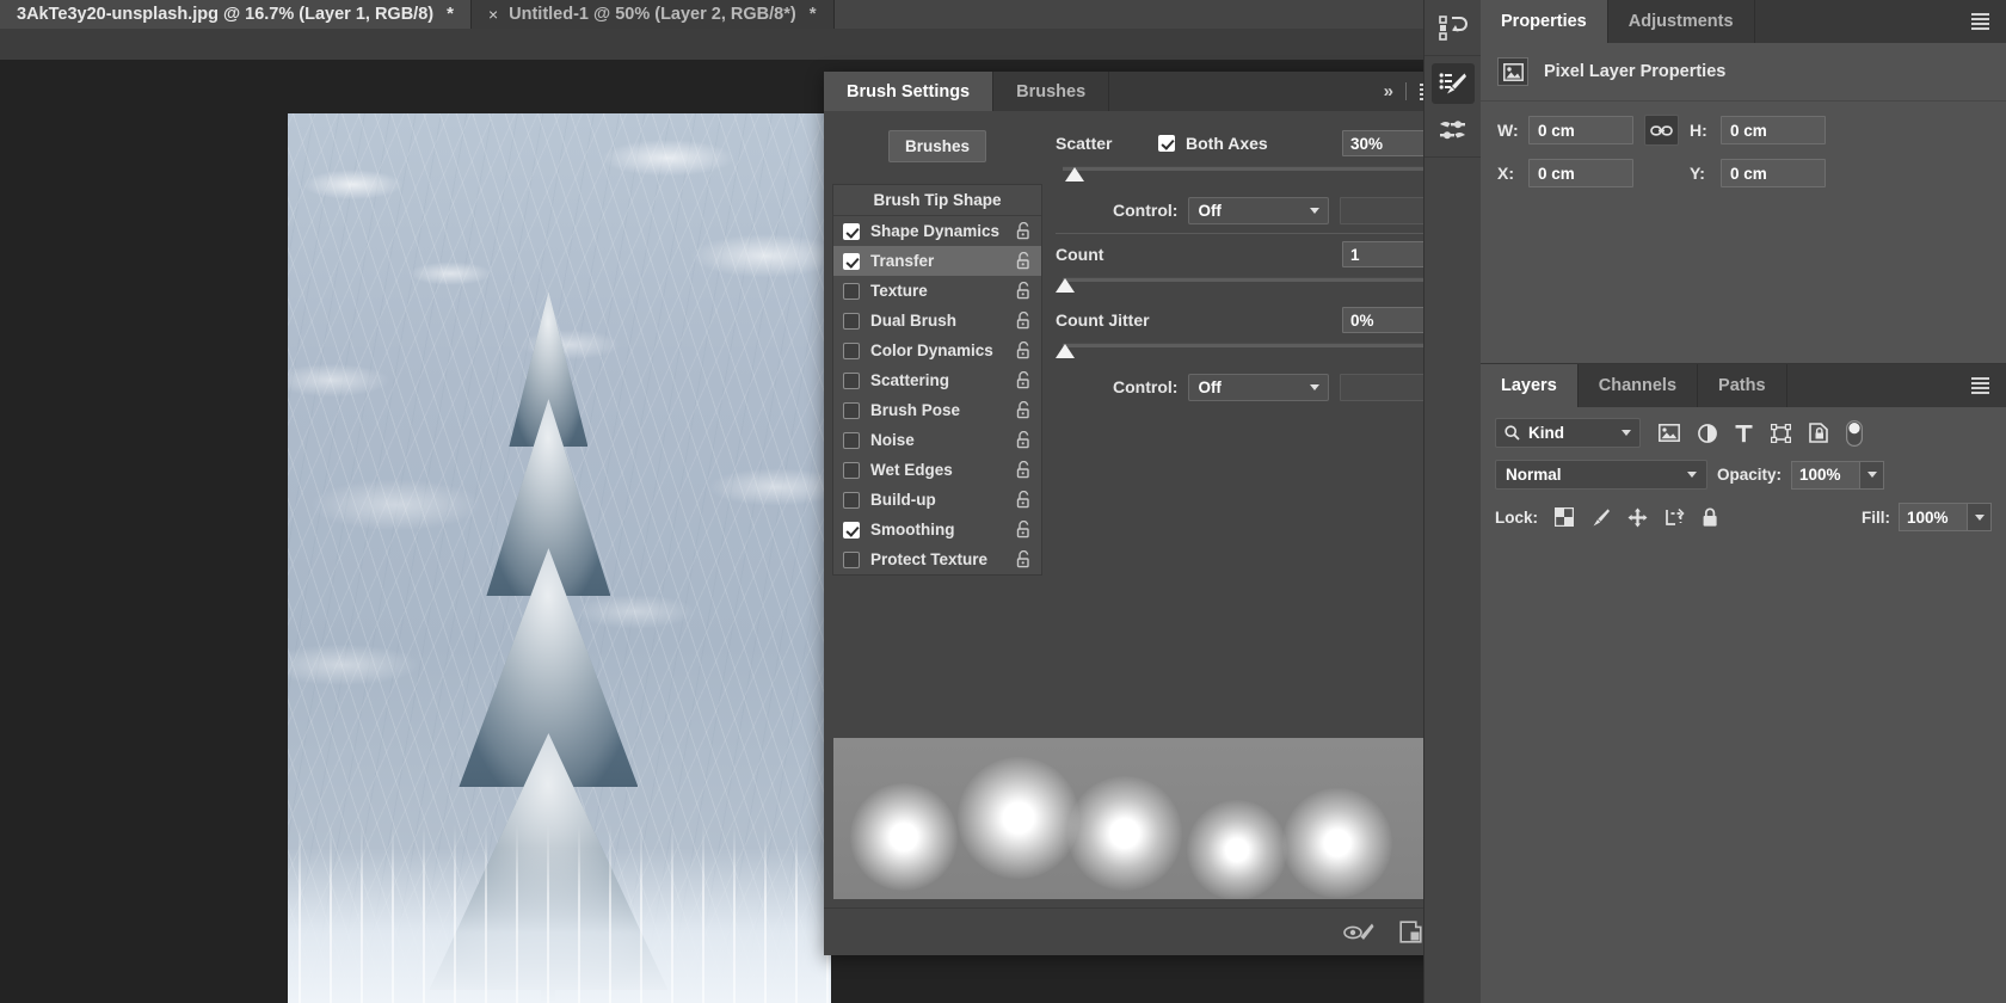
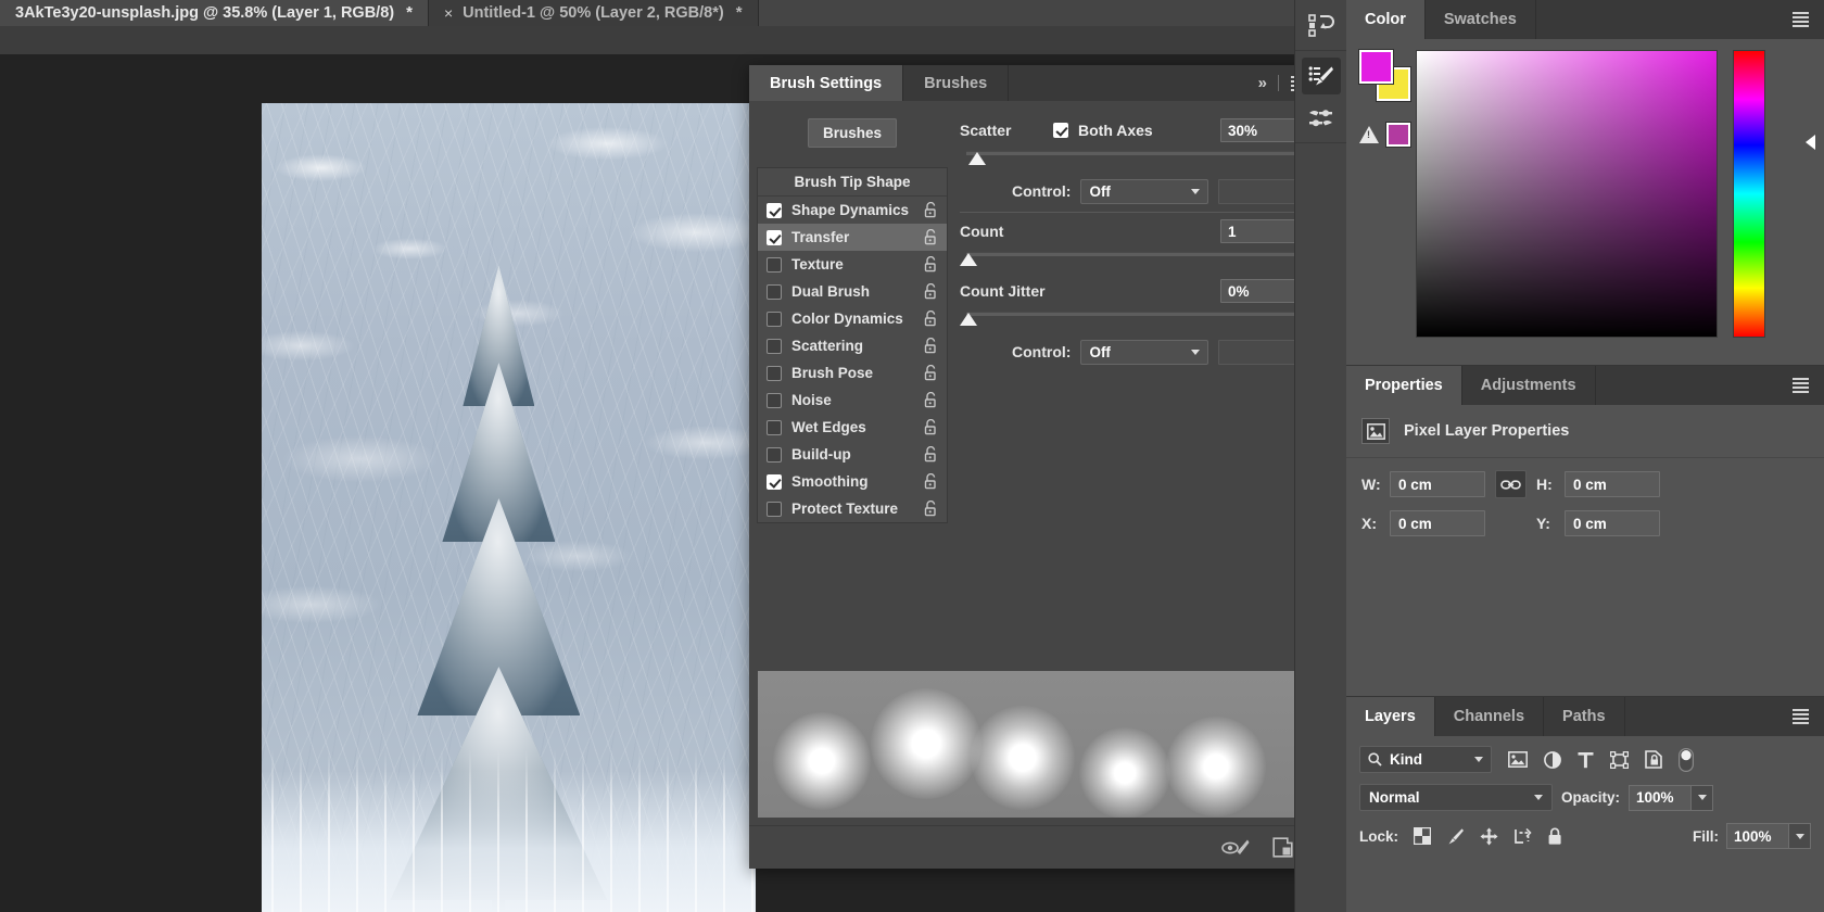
- 3AkTe3y20-unsplash.jpg @ 16.7% (Layer 1, RGB/8)
+ 3AkTe3y20-unsplash.jpg @ 35.8% (Layer 1, RGB/8)
  *
  ×
  Untitled-1 @ 50% (Layer 2, RGB/8*)
  *
  Brush Settings
  Brushes
  »
  Brushes
  Brush Tip Shape
  Shape Dynamics
  Transfer
  Texture
  Dual Brush
  Color Dynamics
  Scattering
  Brush Pose
  Noise
  Wet Edges
  Build-up
  Smoothing
  Protect Texture
  Scatter
  Both Axes
  30%
  Control:
  Off
  Count
  1
  Count Jitter
  0%
  Control:
  Off
+ Color
+ Swatches
  Properties
  Adjustments
  Pixel Layer Properties
  W:
  0 cm
  H:
  0 cm
  X:
  0 cm
  Y:
  0 cm
  Layers
  Channels
  Paths
  Kind
  Normal
  Opacity:
  100%
  Lock:
  Fill:
  100%
